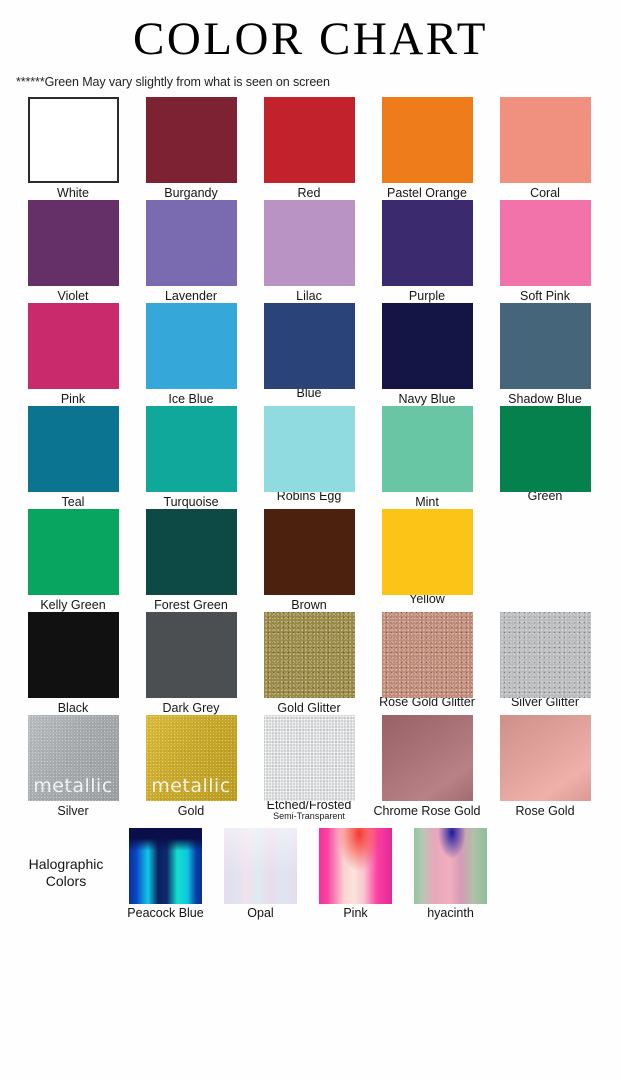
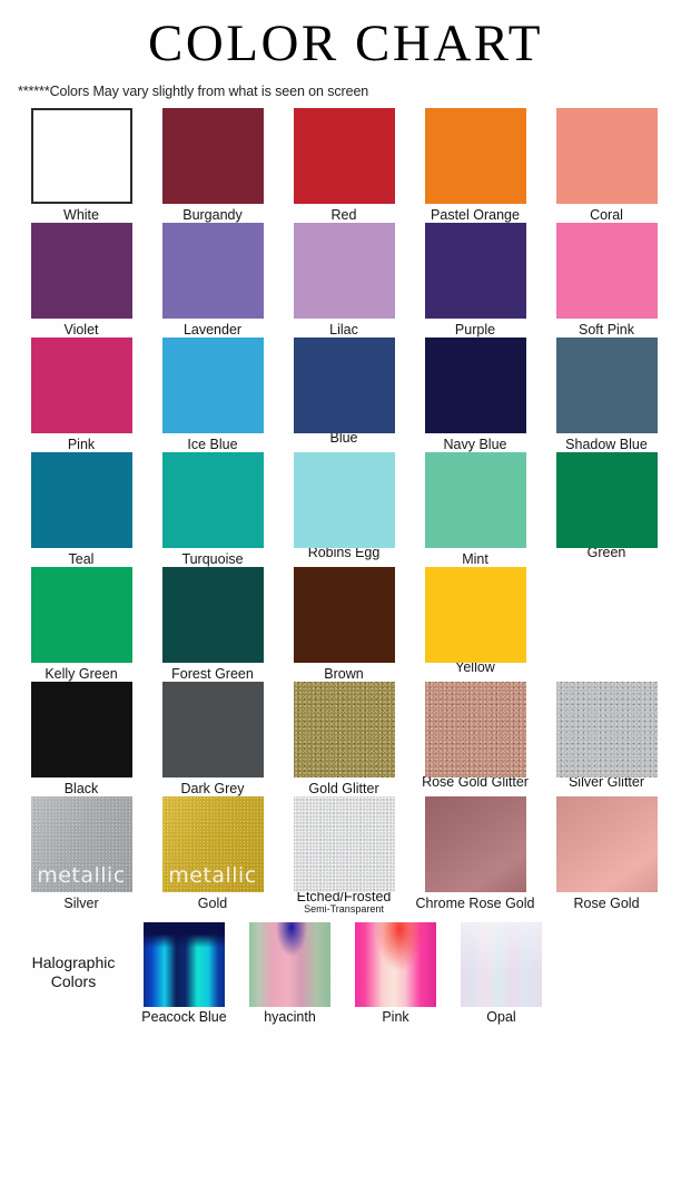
  COLOR CHART
- ******Green May vary slightly from what is seen on screen
+ ******Colors May vary slightly from what is seen on screen
  White
  Burgandy
  Red
  Pastel Orange
  Coral
  Violet
  Lavender
  Lilac
  Purple
  Soft Pink
  Pink
  Ice Blue
  Blue
  Navy Blue
  Shadow Blue
  Teal
  Turquoise
  Robins Egg
  Mint
  Green
  Kelly Green
  Forest Green
  Brown
  Yellow
  Black
  Dark Grey
  Gold Glitter
  Rose Gold Glitter
  Silver Glitter
  Silver
  Gold
  Etched/Frosted
  Semi-Transparent
  Chrome Rose Gold
  Rose Gold
  Halographic
  Colors
  Peacock Blue
- Opal
+ hyacinth
  Pink
- hyacinth
+ Opal
